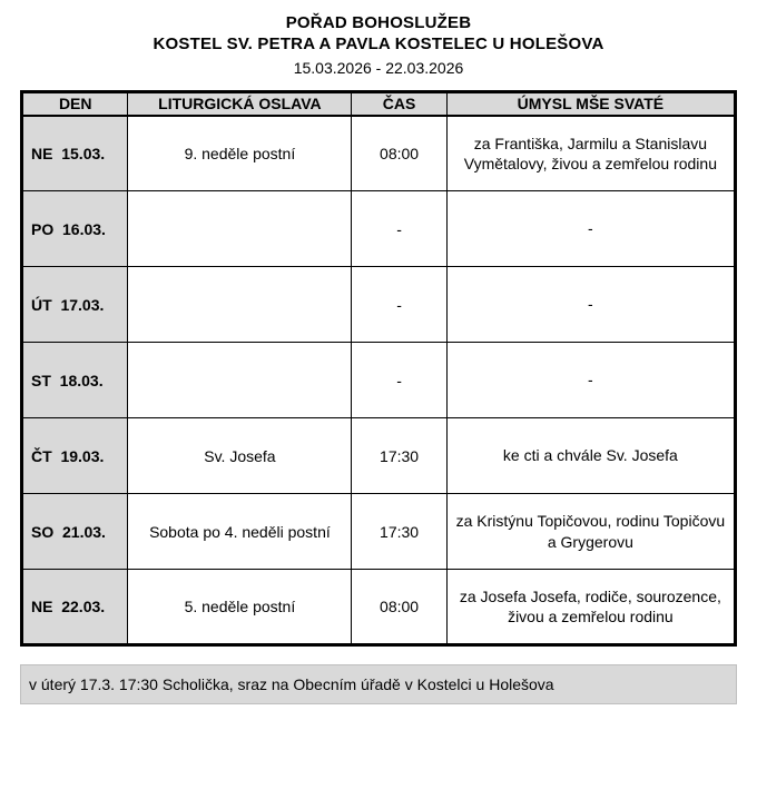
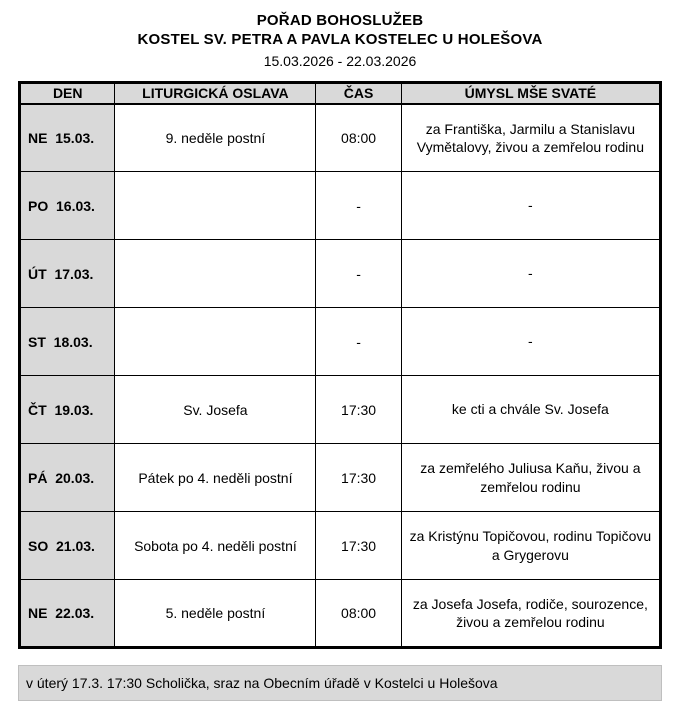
  POŘAD BOHOSLUŽEB
  KOSTEL SV. PETRA A PAVLA KOSTELEC U HOLEŠOVA
  15.03.2026 - 22.03.2026
  DEN	LITURGICKÁ OSLAVA	ČAS	ÚMYSL MŠE SVATÉ
  NE 15.03.	9. neděle postní	08:00	za Františka, Jarmilu a Stanislavu Vymětalovy, živou a zemřelou rodinu
  PO 16.03.		-	-
  ÚT 17.03.		-	-
  ST 18.03.		-	-
  ČT 19.03.	Sv. Josefa	17:30	ke cti a chvále Sv. Josefa
+ PÁ 20.03.	Pátek po 4. neděli postní	17:30	za zemřelého Juliusa Kaňu, živou a zemřelou rodinu
  SO 21.03.	Sobota po 4. neděli postní	17:30	za Kristýnu Topičovou, rodinu Topičovu a Grygerovu
  NE 22.03.	5. neděle postní	08:00	za Josefa Josefa, rodiče, sourozence, živou a zemřelou rodinu
  v úterý 17.3. 17:30 Scholička, sraz na Obecním úřadě v Kostelci u Holešova
